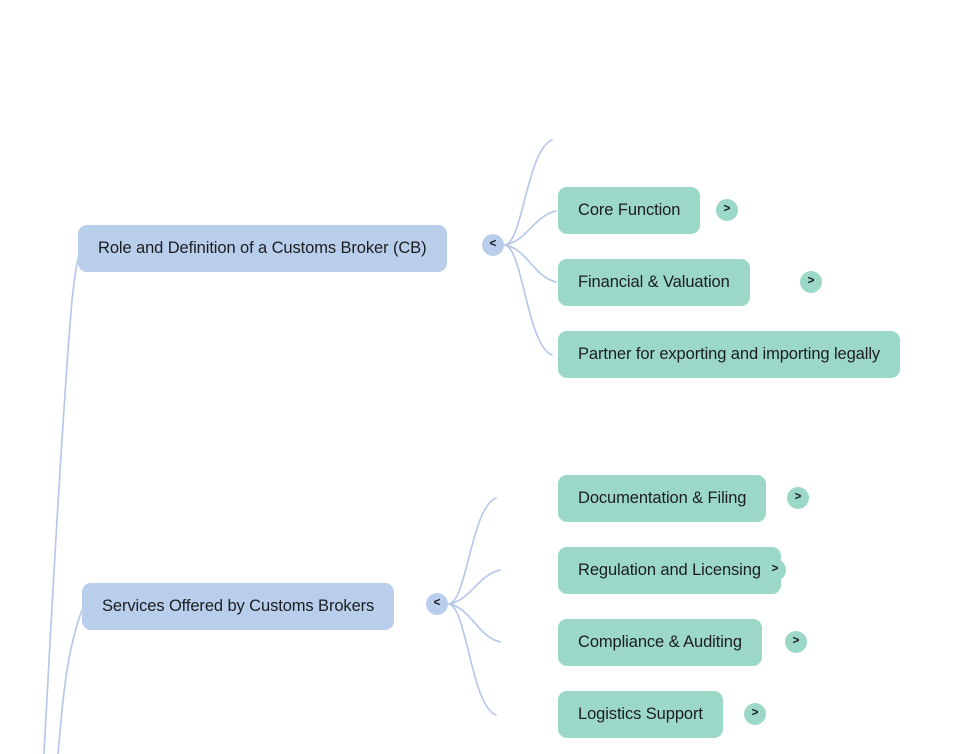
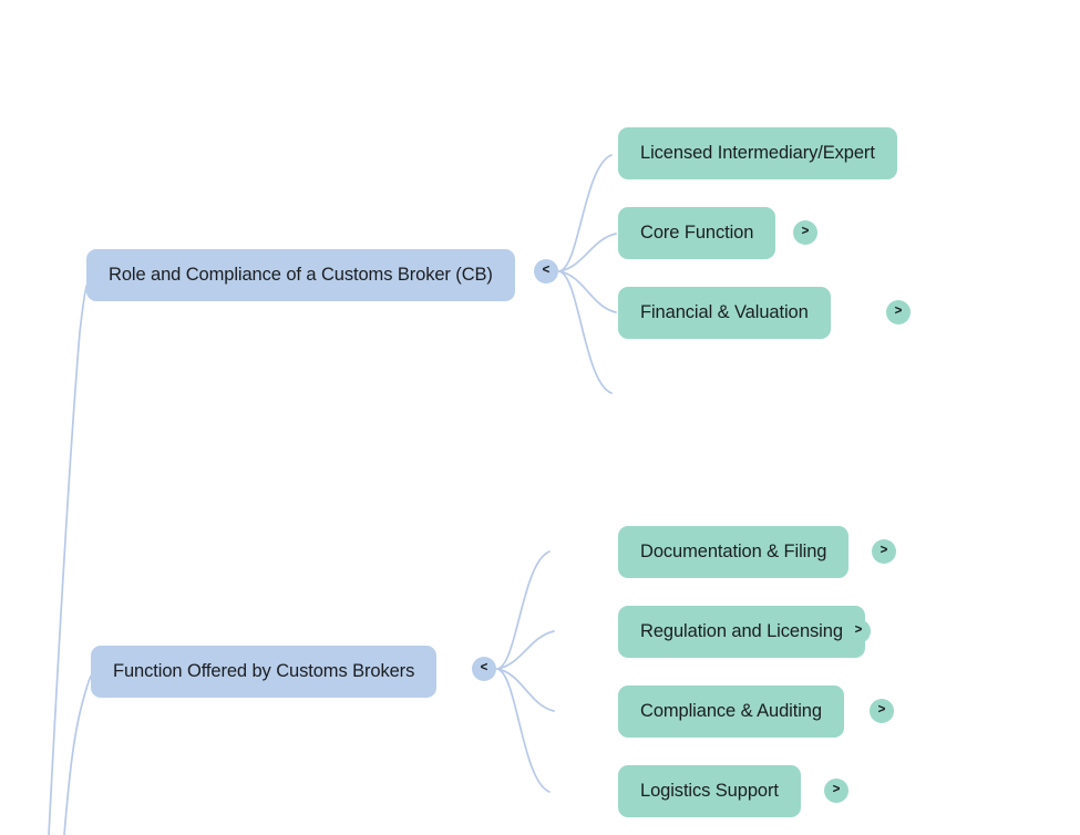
- Role and Definition of a Customs Broker (CB)
+ Role and Compliance of a Customs Broker (CB)
  <
+ Licensed Intermediary/Expert
  Core Function
  >
  Financial & Valuation
  >
- Partner for exporting and importing legally
- Services Offered by Customs Brokers
+ Function Offered by Customs Brokers
  <
  Documentation & Filing
  >
  Regulation and Licensing
  >
  Compliance & Auditing
  >
  Logistics Support
  >
